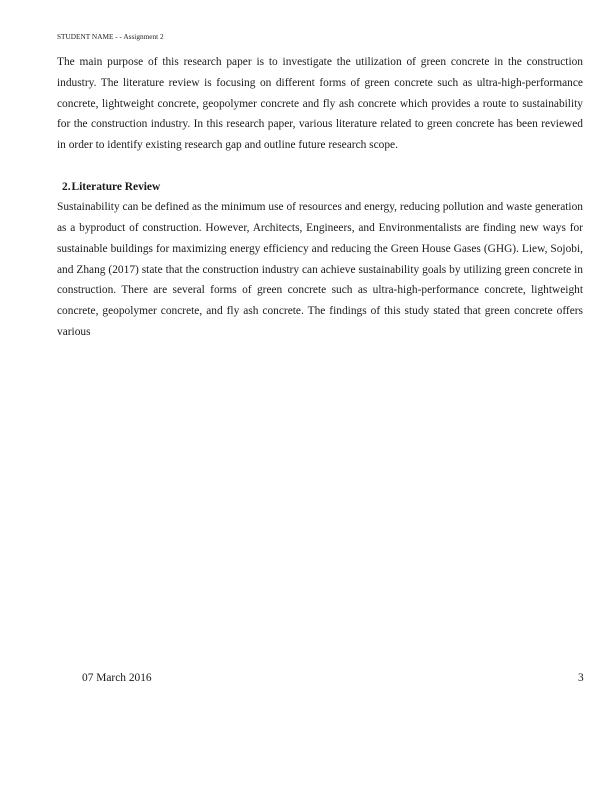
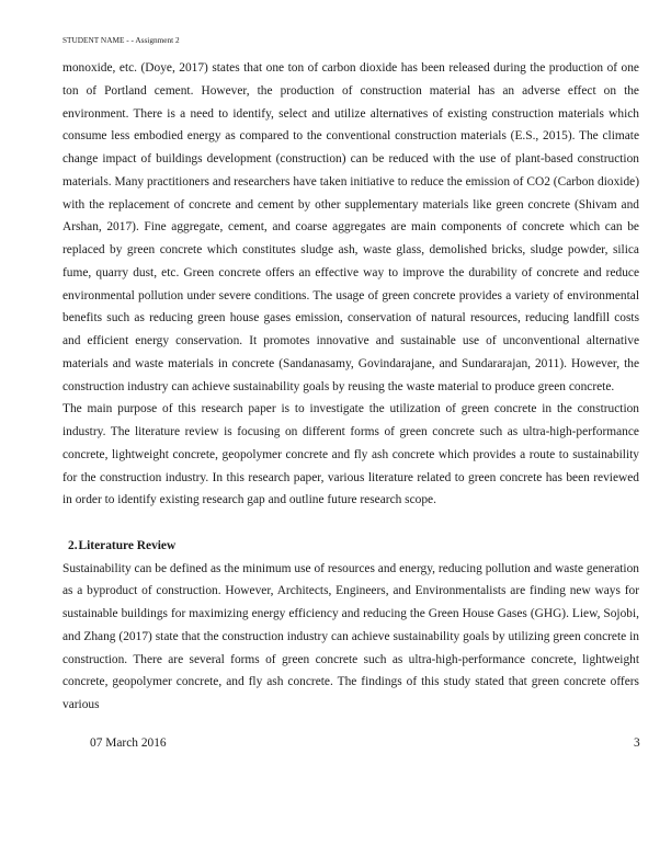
  STUDENT NAME - - Assignment 2
+ monoxide, etc. (Doye, 2017) states that one ton of carbon dioxide has been released during the production of one ton of Portland cement. However, the production of construction material has an adverse effect on the environment. There is a need to identify, select and utilize alternatives of existing construction materials which consume less embodied energy as compared to the conventional construction materials (E.S., 2015). The climate change impact of buildings development (construction) can be reduced with the use of plant-based construction materials. Many practitioners and researchers have taken initiative to reduce the emission of CO2 (Carbon dioxide) with the replacement of concrete and cement by other supplementary materials like green concrete (Shivam and Arshan, 2017). Fine aggregate, cement, and coarse aggregates are main components of concrete which can be replaced by green concrete which constitutes sludge ash, waste glass, demolished bricks, sludge powder, silica fume, quarry dust, etc. Green concrete offers an effective way to improve the durability of concrete and reduce environmental pollution under severe conditions. The usage of green concrete provides a variety of environmental benefits such as reducing green house gases emission, conservation of natural resources, reducing landfill costs and efficient energy conservation. It promotes innovative and sustainable use of unconventional alternative materials and waste materials in concrete (Sandanasamy, Govindarajane, and Sundararajan, 2011). However, the construction industry can achieve sustainability goals by reusing the waste material to produce green concrete.
  The main purpose of this research paper is to investigate the utilization of green concrete in the construction industry. The literature review is focusing on different forms of green concrete such as ultra-high-performance concrete, lightweight concrete, geopolymer concrete and fly ash concrete which provides a route to sustainability for the construction industry. In this research paper, various literature related to green concrete has been reviewed in order to identify existing research gap and outline future research scope.
  2.Literature Review
  Sustainability can be defined as the minimum use of resources and energy, reducing pollution and waste generation as a byproduct of construction. However, Architects, Engineers, and Environmentalists are finding new ways for sustainable buildings for maximizing energy efficiency and reducing the Green House Gases (GHG). Liew, Sojobi, and Zhang (2017) state that the construction industry can achieve sustainability goals by utilizing green concrete in construction. There are several forms of green concrete such as ultra-high-performance concrete, lightweight concrete, geopolymer concrete, and fly ash concrete. The findings of this study stated that green concrete offers various
  07 March 2016
  3
